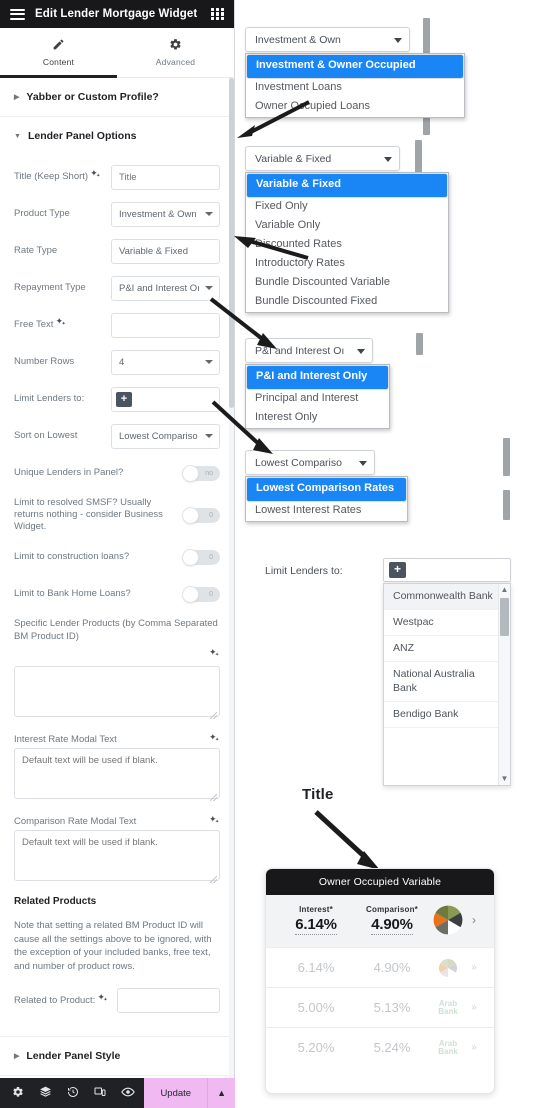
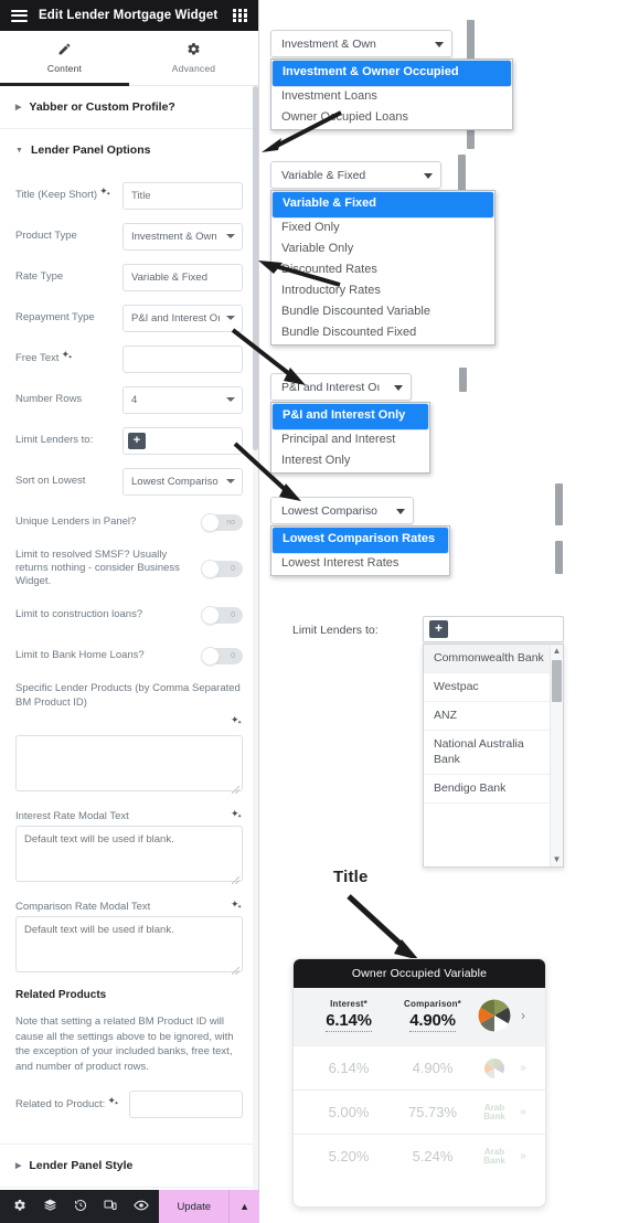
  Edit Lender Mortgage Widget
  Content
  Advanced
  Yabber or Custom Profile?
  Lender Panel Options
  Title (Keep Short)
  Title
  Product Type
  Investment & Own
  Rate Type
  Variable & Fixed
  Repayment Type
  P&I and Interest Oı
  Free Text
  Number Rows
  4
  Limit Lenders to:
  +
  Sort on Lowest
  Lowest Compariso
  Unique Lenders in Panel?
  Limit to resolved SMSF? Usually returns nothing - consider Business Widget.
  Limit to construction loans?
  Limit to Bank Home Loans?
  Specific Lender Products (by Comma Separated BM Product ID)
  Interest Rate Modal Text
  Default text will be used if blank.
  Comparison Rate Modal Text
  Default text will be used if blank.
  Related Products
  Note that setting a related BM Product ID will cause all the settings above to be ignored, with the exception of your included banks, free text, and number of product rows.
  Related to Product:
  Lender Panel Style
  Update
  ▲
  Investment & Own
  Investment & Owner Occupied
  Investment Loans
  Owner Ocupied Loans
  Variable & Fixed
  Variable & Fixed
  Fixed Only
  Variable Only
  scounted Rates
  Introductory Rates
  Bundle Discounted Variable
  Bundle Discounted Fixed
  P&I and Interest Oı
  P&I and Interest Only
  Principal and Interest
  Interest Only
  Lowest Compariso
  Lowest Comparison Rates
  Lowest Interest Rates
  Limit Lenders to:
  +
  Commonwealth Bank
  Westpac
  ANZ
  National Australia Bank
  Bendigo Bank
  ▲
  ▼
  Title
  Owner Occupied Variable
  Interest*
  6.14%
  Comparison*
  4.90%
  ›
  6.14%
  4.90%
  »
  5.00%
- 5.13%
+ 75.73%
  Arab Bank
  »
  5.20%
  5.24%
  Arab Bank
  »
